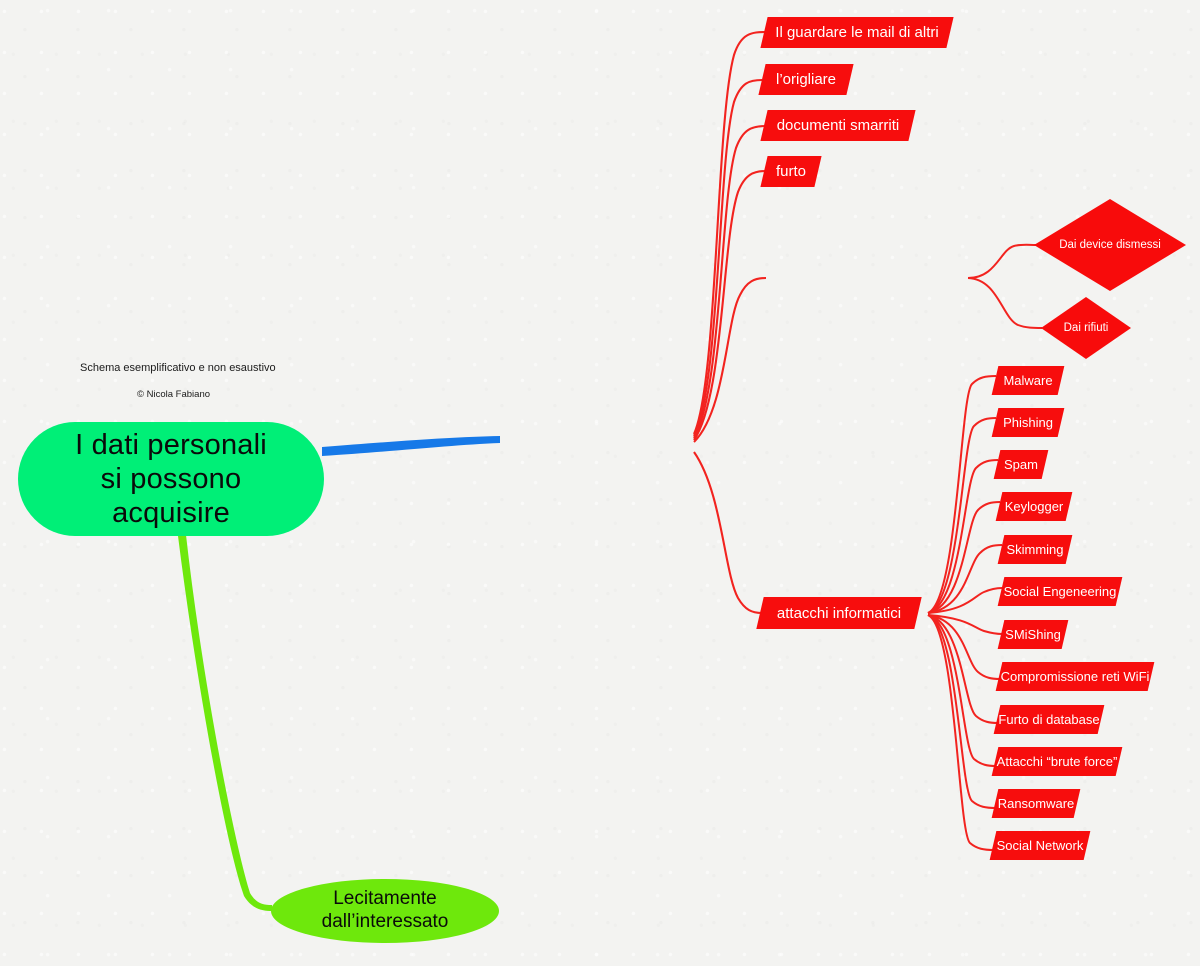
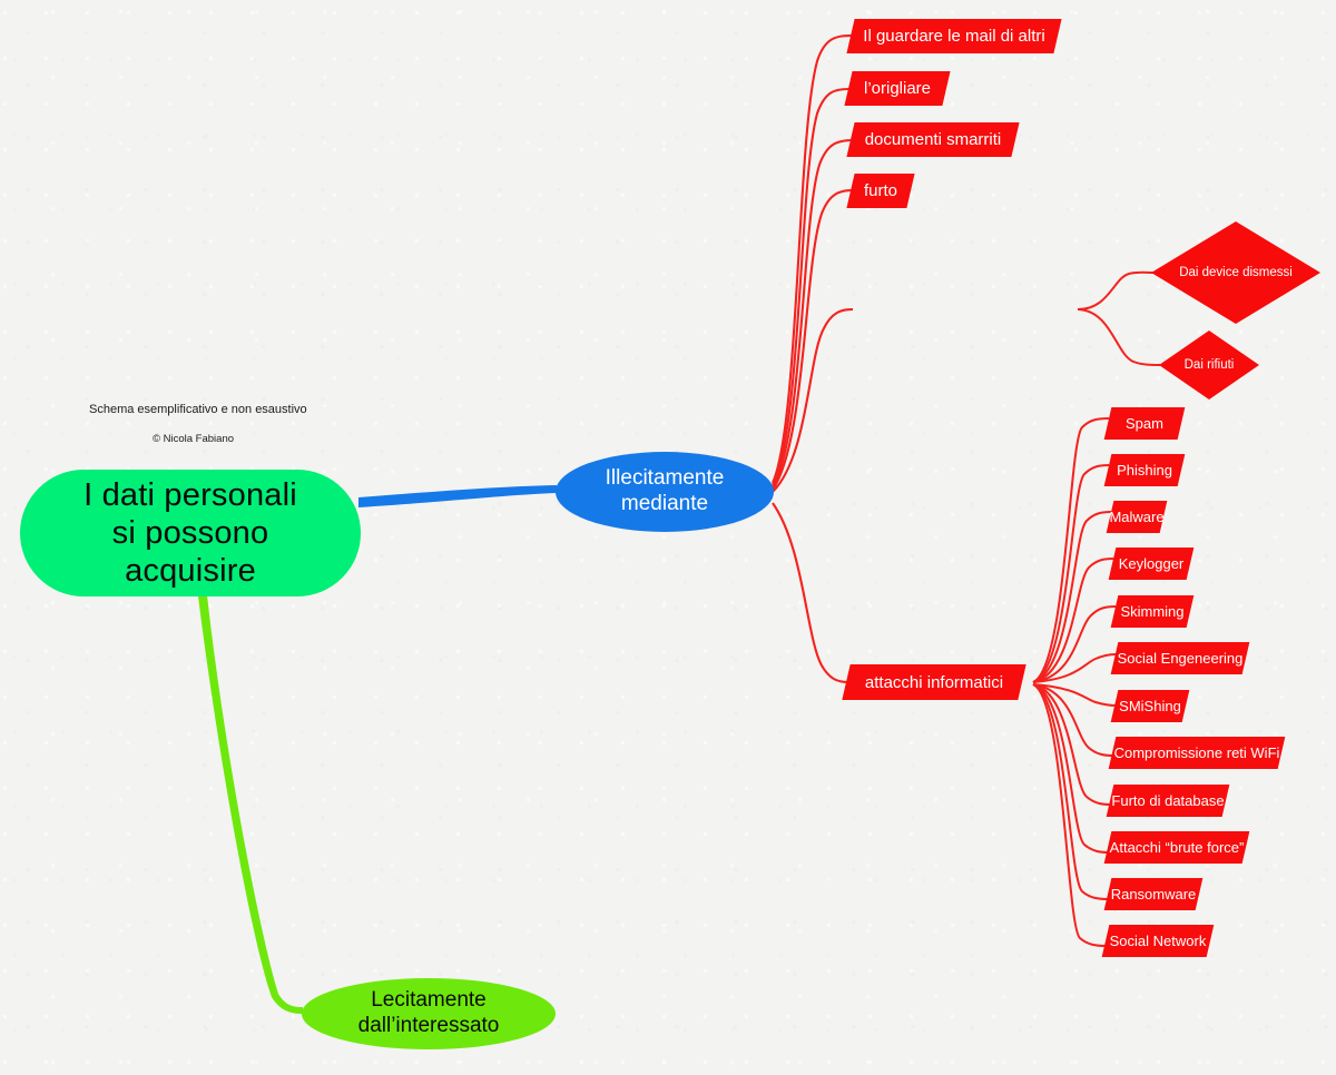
  Schema esemplificativo e non esaustivo
  © Nicola Fabiano
  I dati personali
  si possono
  acquisire
+ Illecitamente
+ mediante
  Lecitamente
  dall’interessato
  Il guardare le mail di altri
  l’origliare
  documenti smarriti
  furto
  attacchi informatici
  Dai device dismessi
  Dai rifiuti
- Malware
+ Spam
  Phishing
- Spam
+ Malware
  Keylogger
  Skimming
  Social Engeneering
  SMiShing
  Compromissione reti WiFi
  Furto di database
  Attacchi “brute force”
  Ransomware
  Social Network
